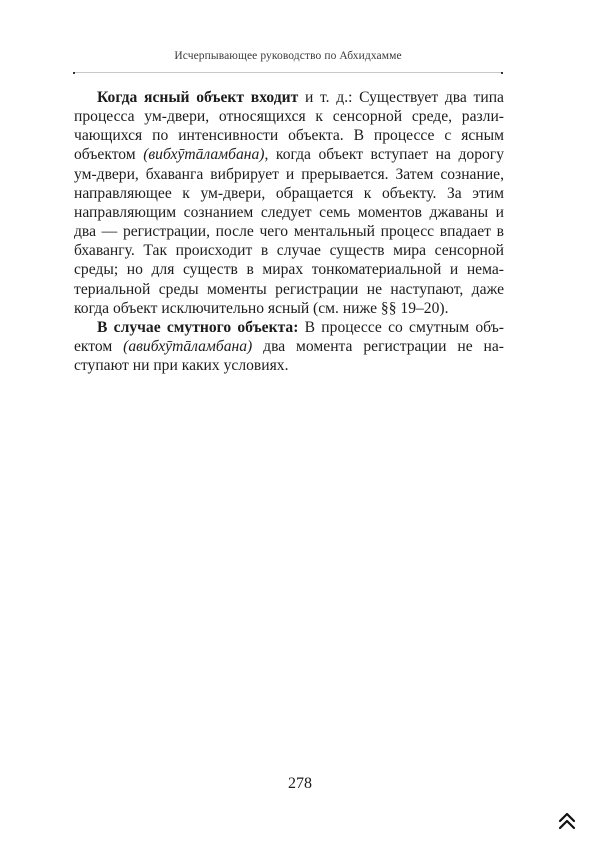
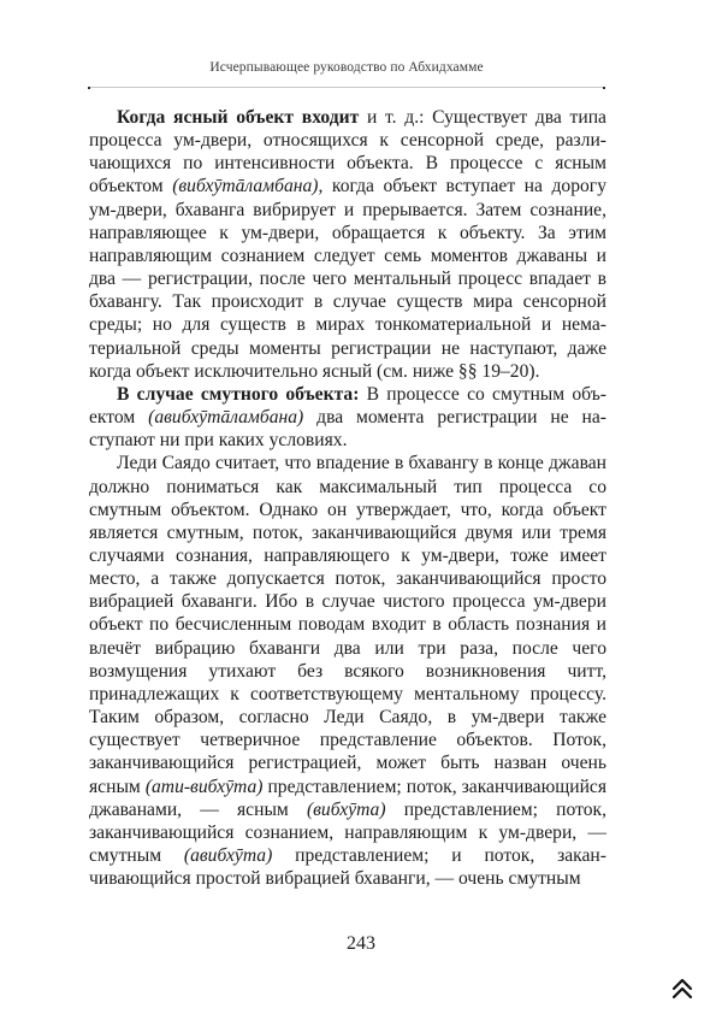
  Исчерпывающее руководство по Абхидхамме
  Когда ясный объект входит и т. д.: Существует два типа процесса ум-двери, относящихся к сенсорной среде, разли­чающихся по интенсивности объекта. В процессе с ясным объектом (вибхӯтāламбана), когда объект вступает на дорогу ум-двери, бхаванга вибрирует и прерывается. Затем сознание, направляющее к ум-двери, обращается к объекту. За этим направляющим сознанием следует семь моментов джаваны и два — регистрации, после чего ментальный процесс впадает в бхавангу. Так происходит в случае существ мира сенсорной среды; но для существ в мирах тонкоматериальной и нема­ериальной среды моменты регистрации не наступают, даже когда объект исключительно ясный (см. ниже §§ 19–20).
  В случае смутного объекта: В процессе со смутным объ­ктом (авибхӯтāламбана) два момента регистрации не на­тупают ни при каких условиях.
+ Леди Саядо считает, что впадение в бхавангу в конце джаван должно пониматься как максимальный тип процесса со смутным объектом. Однако он утверждает, что, когда объ­ект является смутным, поток, заканчивающийся двумя или тремя случаями сознания, направляющего к ум-двери, тоже имеет место, а также допускается поток, заканчивающийся просто вибрацией бхаванги. Ибо в случае чистого процесса ум-двери объект по бесчисленным поводам входит в область познания и влечёт вибрацию бхаванги два или три раза, после чего возмущения утихают без всякого возникновения читт, принадлежащих к соответствующему ментальному процес­су. Таким образом, согласно Леди Саядо, в ум-двери также существует четверичное представление объектов. Поток, заканчивающийся регистрацией, может быть назван очень ясным (ати-вибхӯта) представлением; поток, заканчиваю­щийся джаванами, — ясным (вибхӯта) представлением; по­ток, заканчивающийся сознанием, направляющим к ум-две­ри, — смутным (авибхӯта) представлением; и поток, закан­чивающийся простой вибрацией бхаванги, — очень смутным
- 278
+ 243
